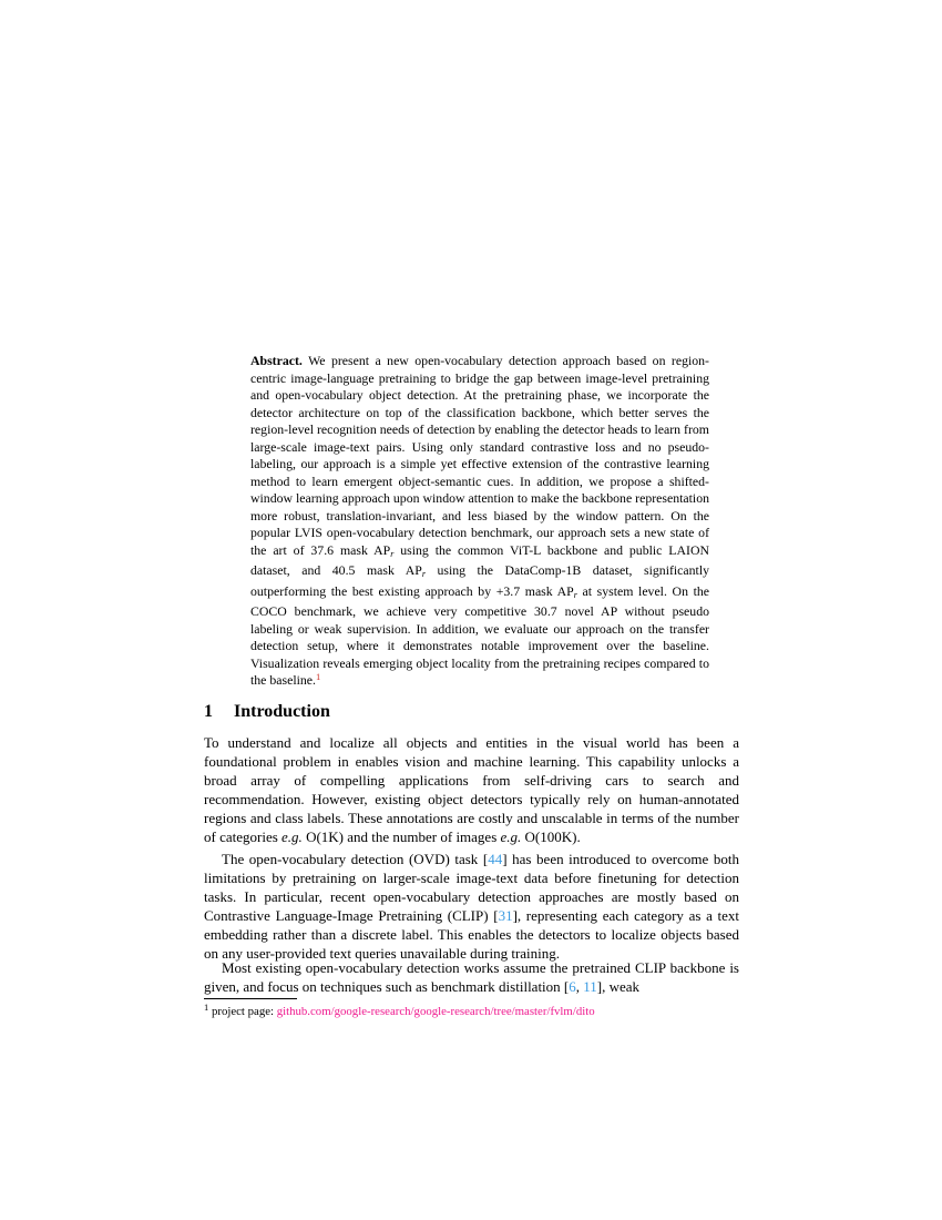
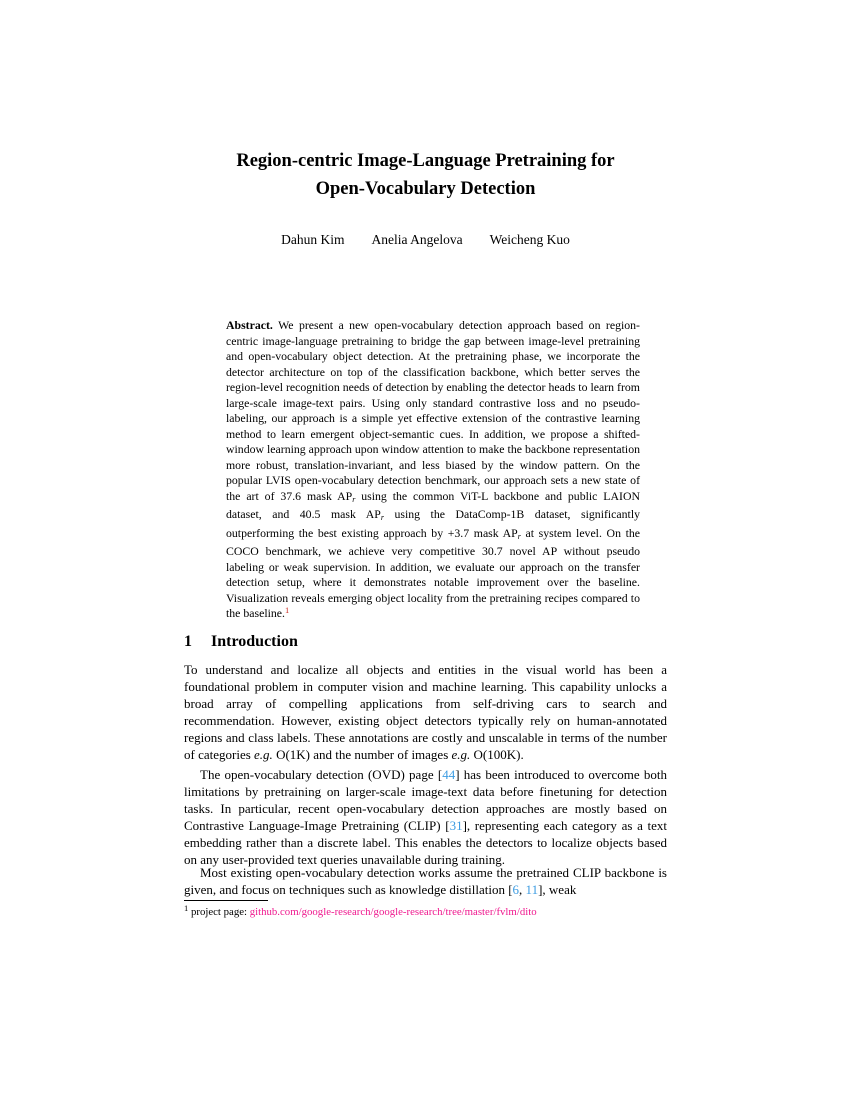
+ Region-centric Image-Language Pretraining for
+ Open-Vocabulary Detection
+ Dahun Kim Anelia Angelova Weicheng Kuo
  Abstract. We present a new open-vocabulary detection approach based on region-centric image-language pretraining to bridge the gap between image-level pretraining and open-vocabulary object detection. At the pretraining phase, we incorporate the detector architecture on top of the classification backbone, which better serves the region-level recognition needs of detection by enabling the detector heads to learn from large-scale image-text pairs. Using only standard contrastive loss and no pseudo-labeling, our approach is a simple yet effective extension of the contrastive learning method to learn emergent object-semantic cues. In addition, we propose a shifted-window learning approach upon window attention to make the backbone representation more robust, translation-invariant, and less biased by the window pattern. On the popular LVIS open-vocabulary detection benchmark, our approach sets a new state of the art of 37.6 mask APr using the common ViT-L backbone and public LAION dataset, and 40.5 mask APr using the DataComp-1B dataset, significantly outperforming the best existing approach by +3.7 mask APr at system level. On the COCO benchmark, we achieve very competitive 30.7 novel AP without pseudo labeling or weak supervision. In addition, we evaluate our approach on the transfer detection setup, where it demonstrates notable improvement over the baseline. Visualization reveals emerging object locality from the pretraining recipes compared to the baseline.1
  1 Introduction
- To understand and localize all objects and entities in the visual world has been a foundational problem in enables vision and machine learning. This capability unlocks a broad array of compelling applications from self-driving cars to search and recommendation. However, existing object detectors typically rely on human-annotated regions and class labels. These annotations are costly and unscalable in terms of the number of categories e.g. O(1K) and the number of images e.g. O(100K).
+ To understand and localize all objects and entities in the visual world has been a foundational problem in computer vision and machine learning. This capability unlocks a broad array of compelling applications from self-driving cars to search and recommendation. However, existing object detectors typically rely on human-annotated regions and class labels. These annotations are costly and unscalable in terms of the number of categories e.g. O(1K) and the number of images e.g. O(100K).
- The open-vocabulary detection (OVD) task [44] has been introduced to overcome both limitations by pretraining on larger-scale image-text data before finetuning for detection tasks. In particular, recent open-vocabulary detection approaches are mostly based on Contrastive Language-Image Pretraining (CLIP) [31], representing each category as a text embedding rather than a discrete label. This enables the detectors to localize objects based on any user-provided text queries unavailable during training.
+ The open-vocabulary detection (OVD) page [44] has been introduced to overcome both limitations by pretraining on larger-scale image-text data before finetuning for detection tasks. In particular, recent open-vocabulary detection approaches are mostly based on Contrastive Language-Image Pretraining (CLIP) [31], representing each category as a text embedding rather than a discrete label. This enables the detectors to localize objects based on any user-provided text queries unavailable during training.
- Most existing open-vocabulary detection works assume the pretrained CLIP backbone is given, and focus on techniques such as benchmark distillation [6, 11], weak
+ Most existing open-vocabulary detection works assume the pretrained CLIP backbone is given, and focus on techniques such as knowledge distillation [6, 11], weak
  1 project page: github.com/google-research/google-research/tree/master/fvlm/dito
